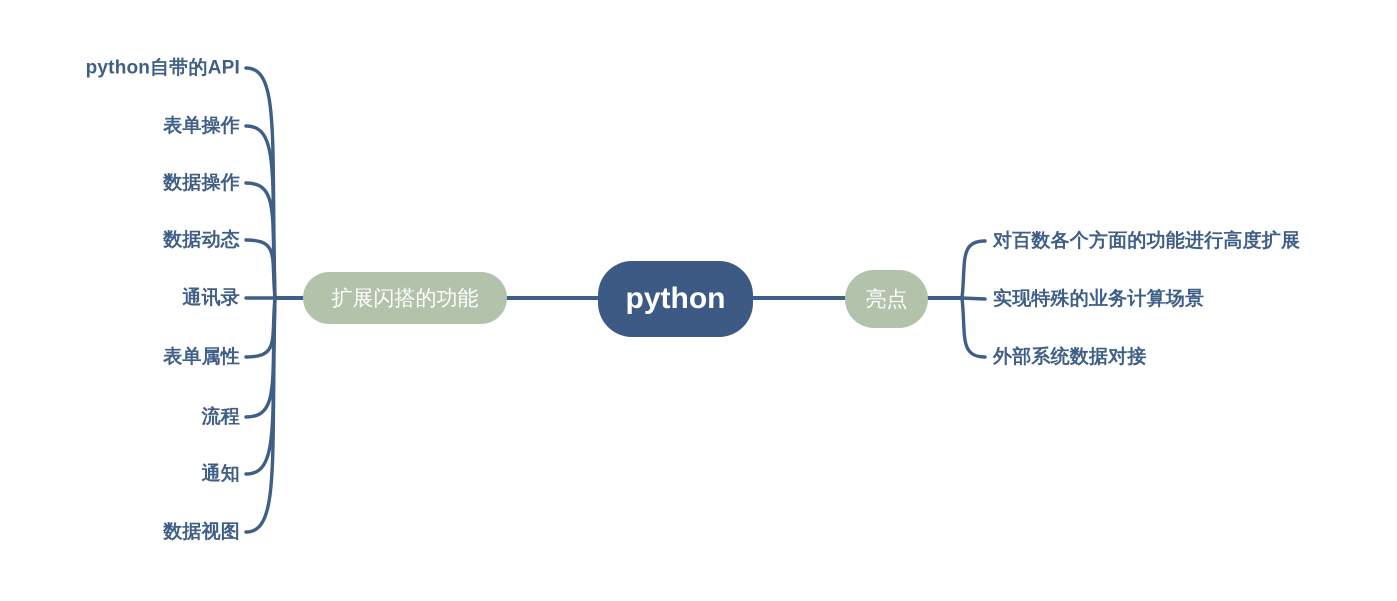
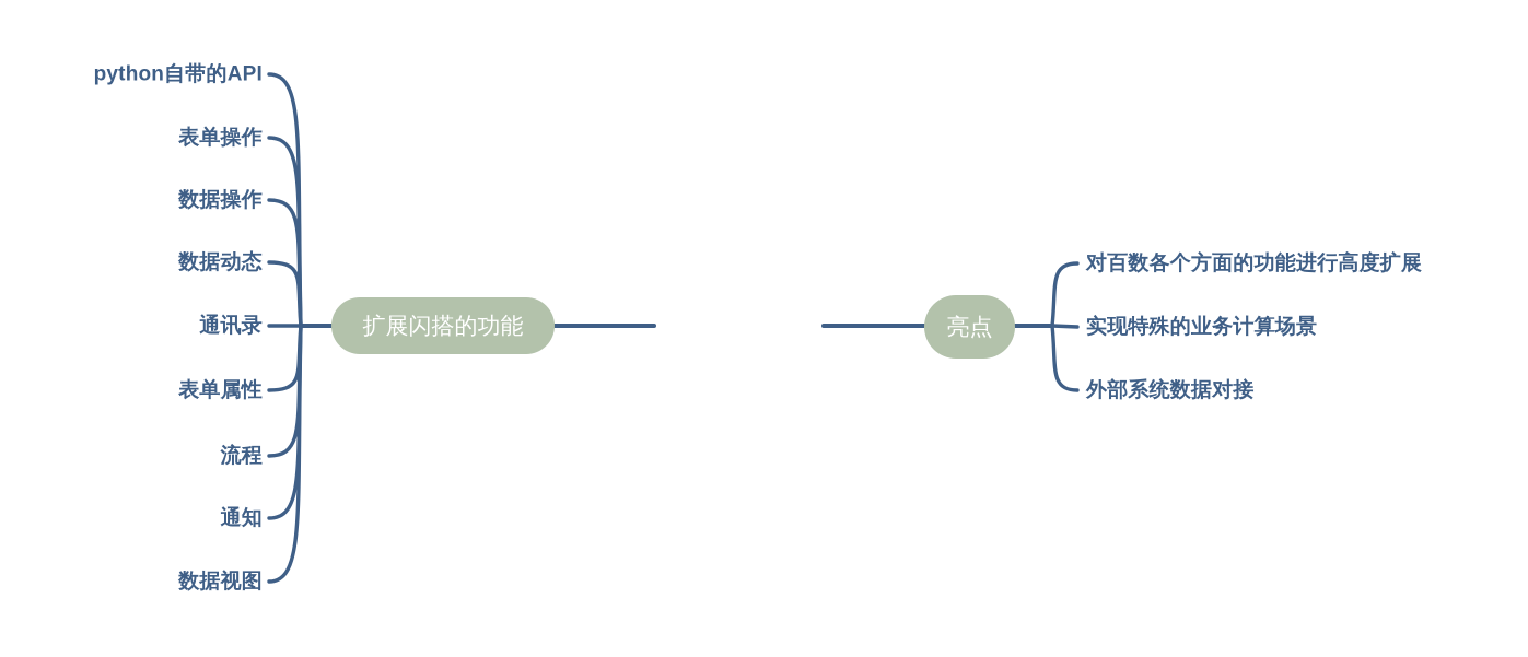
  python自带的API
  表单操作
  数据操作
  数据动态
  通讯录
  表单属性
  流程
  通知
  数据视图
  对百数各个方面的功能进行高度扩展
  实现特殊的业务计算场景
  外部系统数据对接
  扩展闪搭的功能
- python
  亮点
